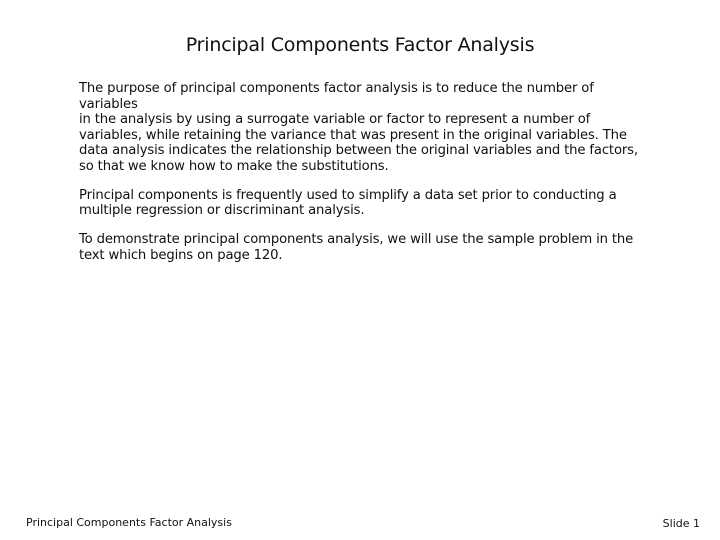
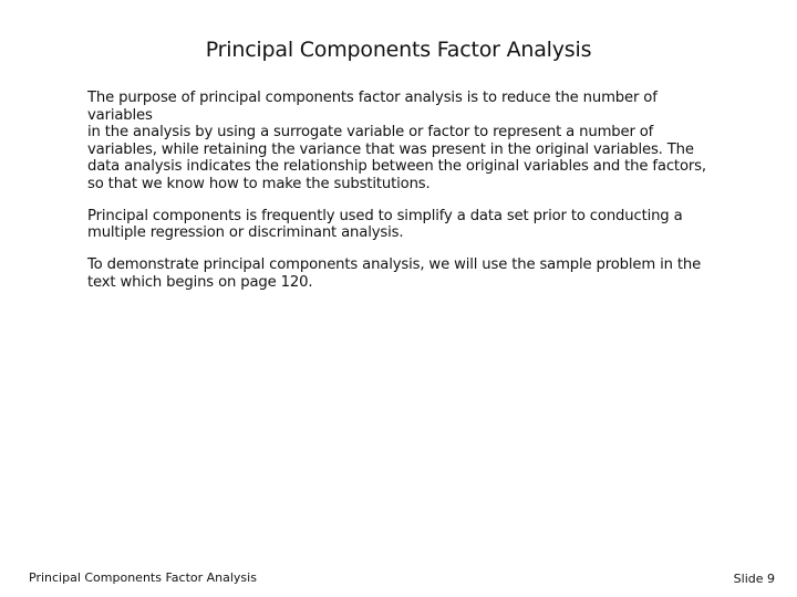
  Principal Components Factor Analysis
  The purpose of principal components factor analysis is to reduce the number of variables
  in the analysis by using a surrogate variable or factor to represent a number of
  variables, while retaining the variance that was present in the original variables. The
  data analysis indicates the relationship between the original variables and the factors,
  so that we know how to make the substitutions.
  Principal components is frequently used to simplify a data set prior to conducting a
  multiple regression or discriminant analysis.
  To demonstrate principal components analysis, we will use the sample problem in the
  text which begins on page 120.
  Principal Components Factor Analysis
- Slide 1
+ Slide 9
